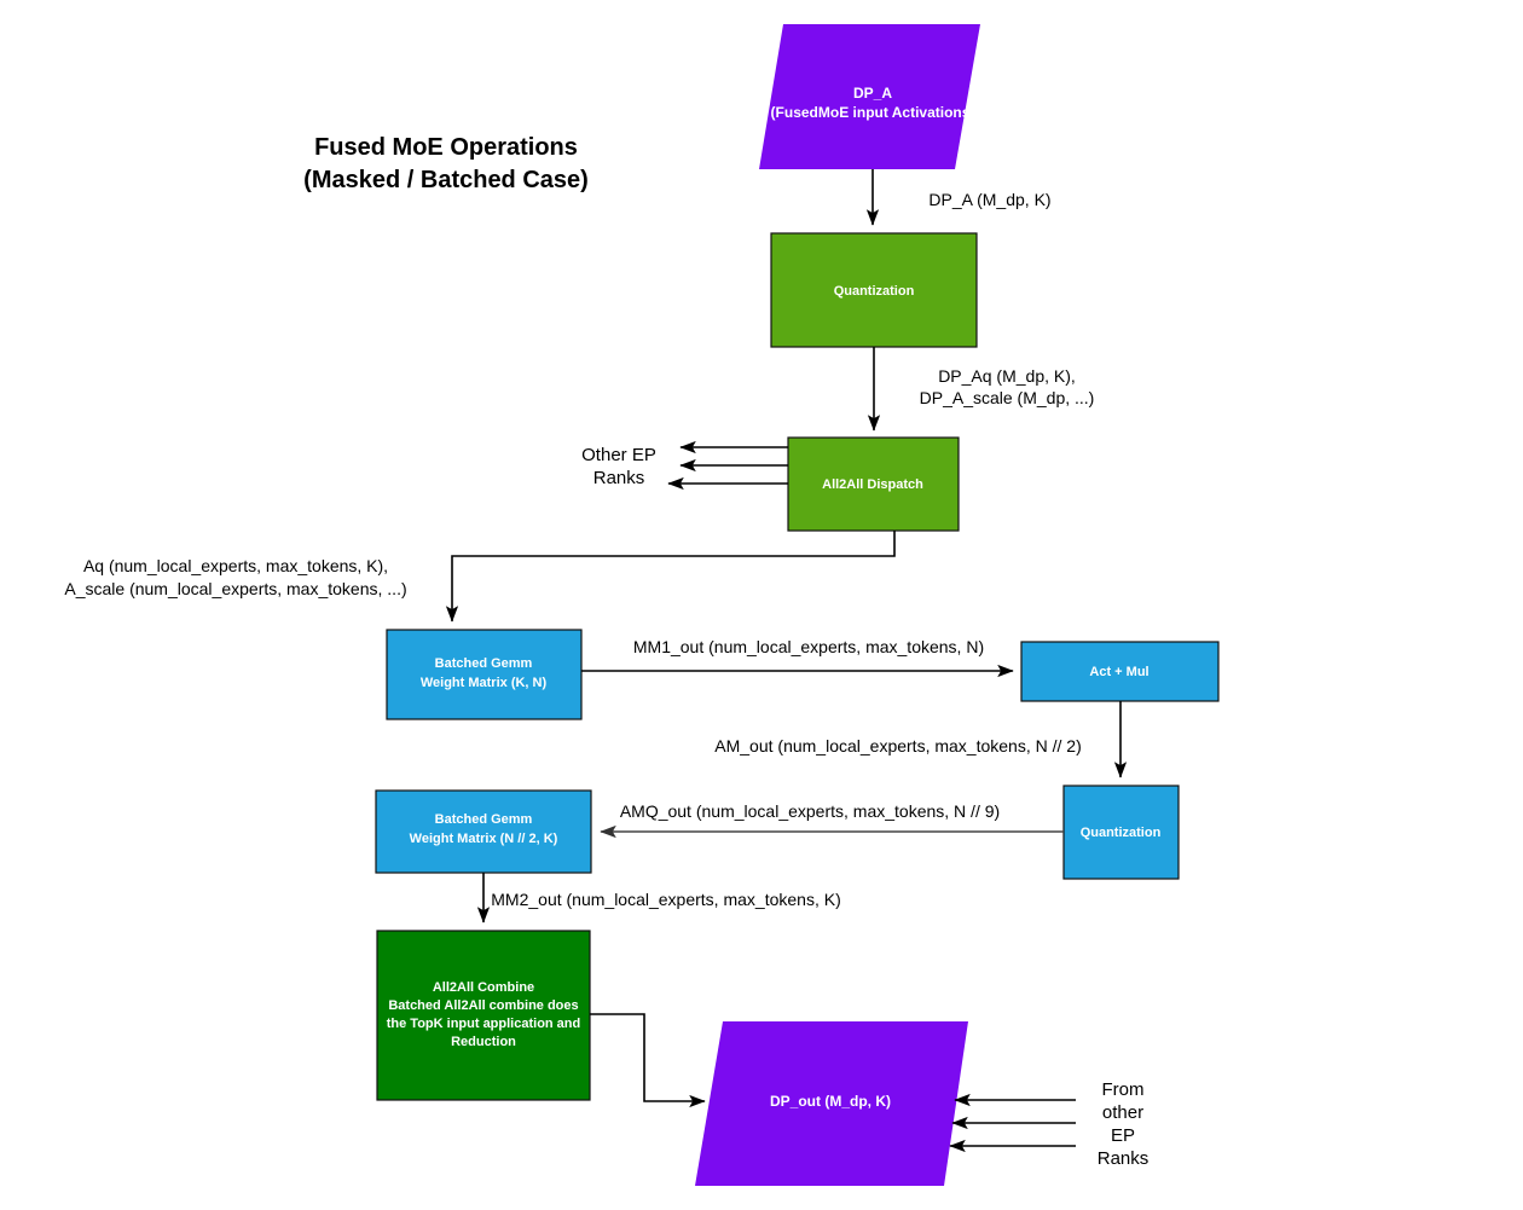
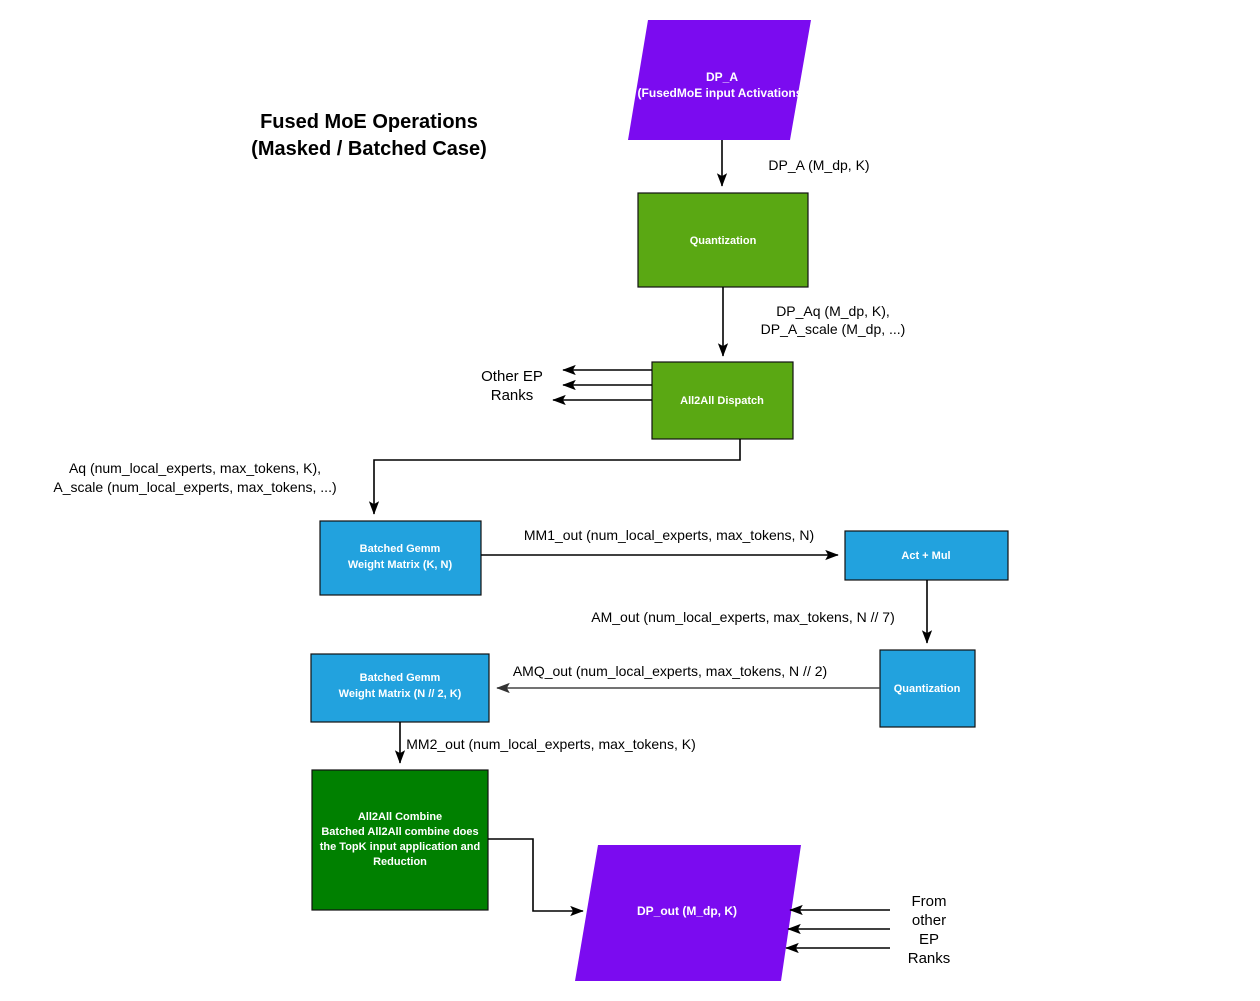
  Fused MoE Operations
  (Masked / Batched Case)
  DP_A
  (FusedMoE input Activations)
  DP_A (M_dp, K)
  Quantization
  DP_Aq (M_dp, K),
  DP_A_scale (M_dp, ...)
  All2All Dispatch
  Other EP
  Ranks
  Aq (num_local_experts, max_tokens, K),
  A_scale (num_local_experts, max_tokens, ...)
  Batched Gemm
  Weight Matrix (K, N)
  MM1_out (num_local_experts, max_tokens, N)
  Act + Mul
- AM_out (num_local_experts, max_tokens, N // 2)
+ AM_out (num_local_experts, max_tokens, N // 7)
  Quantization
- AMQ_out (num_local_experts, max_tokens, N // 9)
+ AMQ_out (num_local_experts, max_tokens, N // 2)
  Batched Gemm
  Weight Matrix (N // 2, K)
  MM2_out (num_local_experts, max_tokens, K)
  All2All Combine
  Batched All2All combine does
  the TopK input application and
  Reduction
  DP_out (M_dp, K)
  From
  other
  EP
  Ranks
